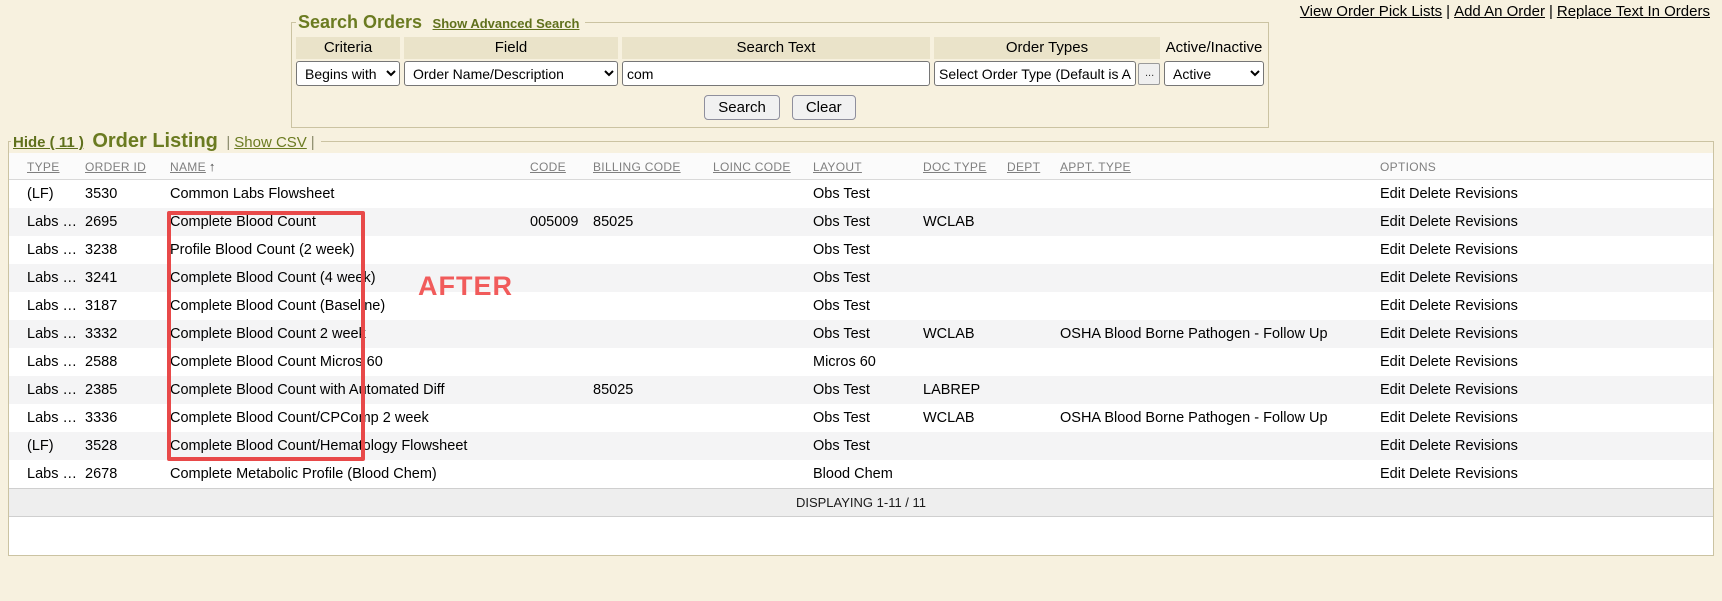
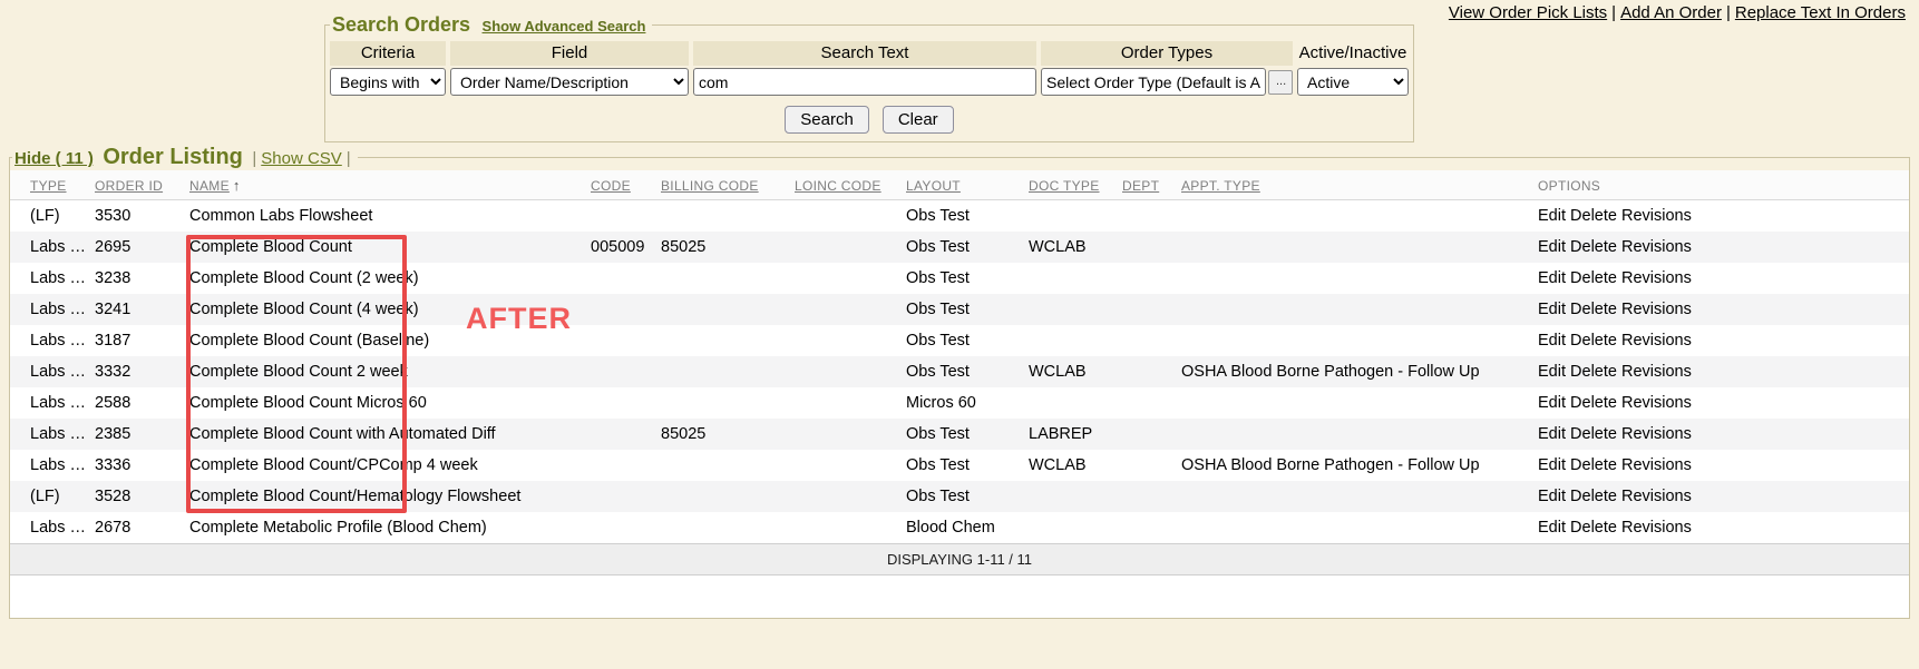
  View Order Pick Lists | Add An Order | Replace Text In Orders
  Search Orders Show Advanced Search
  Criteria
  Field
  Search Text
  Order Types
  Active/Inactive
  Begins with
  Order Name/Description
  com
  Select Order Type (Default is A
  ...
  Active
  Search
  Clear
  Hide ( 11 ) Order Listing | Show CSV |
  TYPE	ORDER ID	NAME ↑	CODE	BILLING CODE	LOINC CODE	LAYOUT	DOC TYPE	DEPT	APPT. TYPE	OPTIONS
  (LF)	3530	Common Labs Flowsheet				Obs Test				Edit Delete Revisions
  Labs (L)	2695	Complete Blood Count	005009	85025		Obs Test	WCLAB			Edit Delete Revisions
- Labs (L)	3238	Profile Blood Count (2 week)				Obs Test				Edit Delete Revisions
+ Labs (L)	3238	Complete Blood Count (2 week)				Obs Test				Edit Delete Revisions
  Labs (L)	3241	Complete Blood Count (4 week)				Obs Test				Edit Delete Revisions
  Labs (L)	3187	Complete Blood Count (Baseline)				Obs Test				Edit Delete Revisions
  Labs (L)	3332	Complete Blood Count 2 week				Obs Test	WCLAB		OSHA Blood Borne Pathogen - Follow Up	Edit Delete Revisions
  Labs (L)	2588	Complete Blood Count Micros 60				Micros 60				Edit Delete Revisions
  Labs (L)	2385	Complete Blood Count with Automated Diff		85025		Obs Test	LABREP			Edit Delete Revisions
- Labs (L)	3336	Complete Blood Count/CPComp 2 week				Obs Test	WCLAB		OSHA Blood Borne Pathogen - Follow Up	Edit Delete Revisions
+ Labs (L)	3336	Complete Blood Count/CPComp 4 week				Obs Test	WCLAB		OSHA Blood Borne Pathogen - Follow Up	Edit Delete Revisions
  (LF)	3528	Complete Blood Count/Hematology Flowsheet				Obs Test				Edit Delete Revisions
  Labs (L)	2678	Complete Metabolic Profile (Blood Chem)				Blood Chem				Edit Delete Revisions
  DISPLAYING 1-11 / 11
  AFTER
